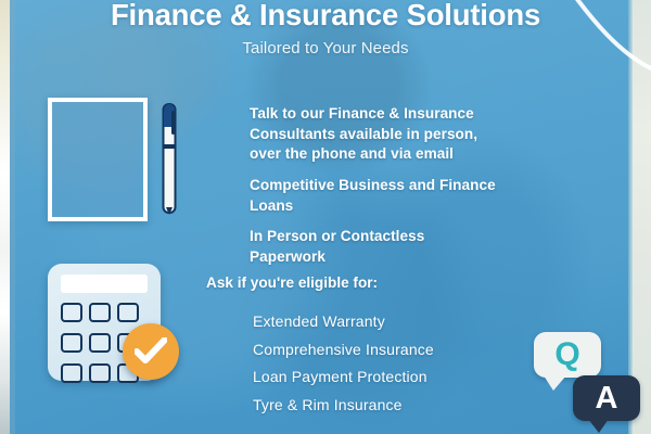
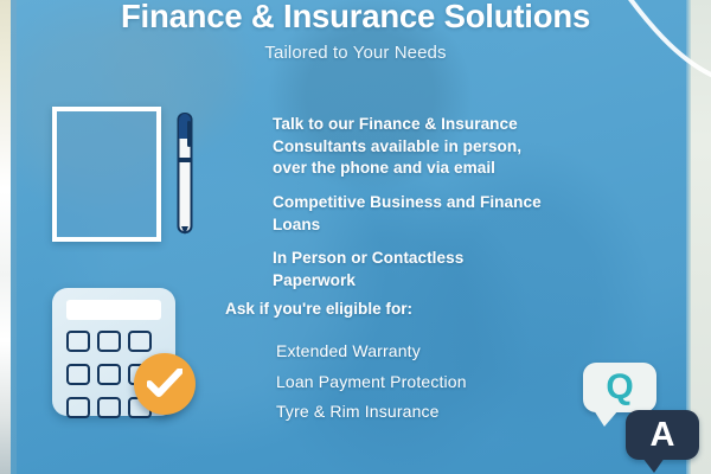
  Finance & Insurance Solutions
  Tailored to Your Needs
  Talk to our Finance & Insurance Consultants available in person, over the phone and via email
  Competitive Business and Finance Loans
  In Person or Contactless Paperwork
  Ask if you're eligible for:
  Extended Warranty
- Comprehensive Insurance
  Loan Payment Protection
  Tyre & Rim Insurance
  Q
  A
